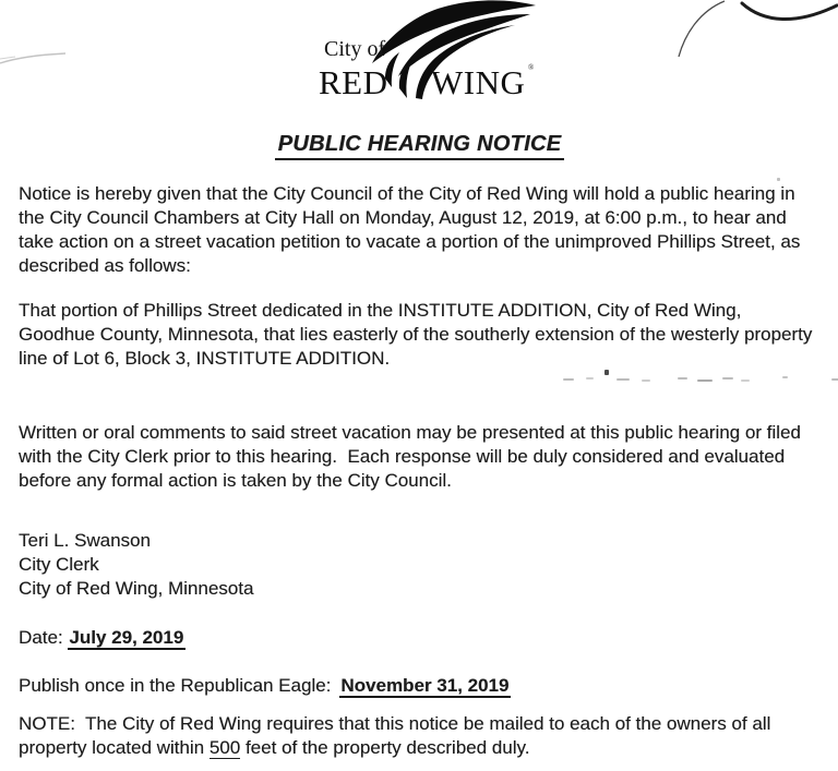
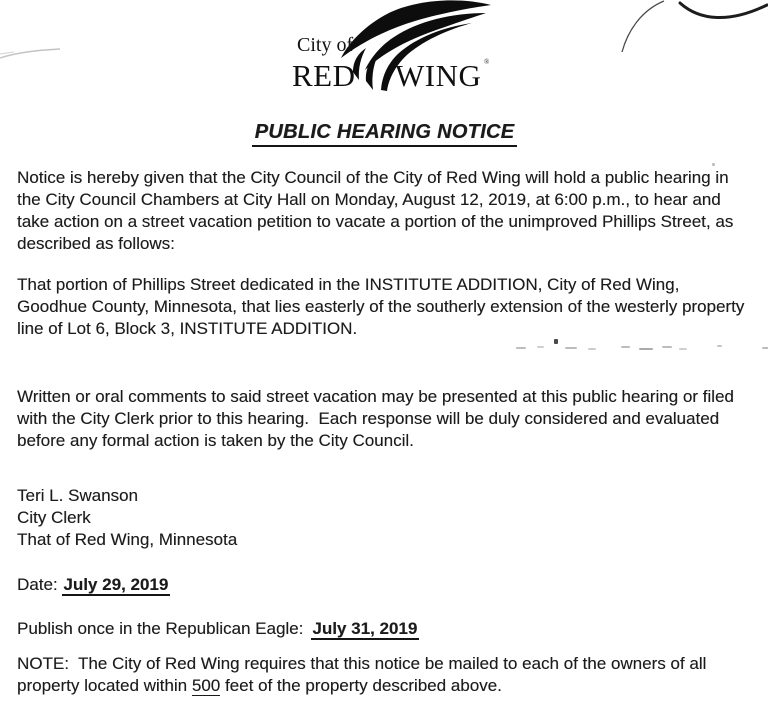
  City of
  RED
  WING
  ®
  PUBLIC HEARING NOTICE
  Notice is hereby given that the City Council of the City of Red Wing will hold a public hearing in the City Council Chambers at City Hall on Monday, August 12, 2019, at 6:00 p.m., to hear and take action on a street vacation petition to vacate a portion of the unimproved Phillips Street, as described as follows:
  That portion of Phillips Street dedicated in the INSTITUTE ADDITION, City of Red Wing, Goodhue County, Minnesota, that lies easterly of the southerly extension of the westerly property line of Lot 6, Block 3, INSTITUTE ADDITION.
  Written or oral comments to said street vacation may be presented at this public hearing or filed with the City Clerk prior to this hearing. Each response will be duly considered and evaluated before any formal action is taken by the City Council.
  Teri L. Swanson
  City Clerk
- City of Red Wing, Minnesota
+ That of Red Wing, Minnesota
  Date: July 29, 2019
- Publish once in the Republican Eagle: November 31, 2019
+ Publish once in the Republican Eagle: July 31, 2019
- NOTE: The City of Red Wing requires that this notice be mailed to each of the owners of all property located within 500 feet of the property described duly.
+ NOTE: The City of Red Wing requires that this notice be mailed to each of the owners of all property located within 500 feet of the property described above.
